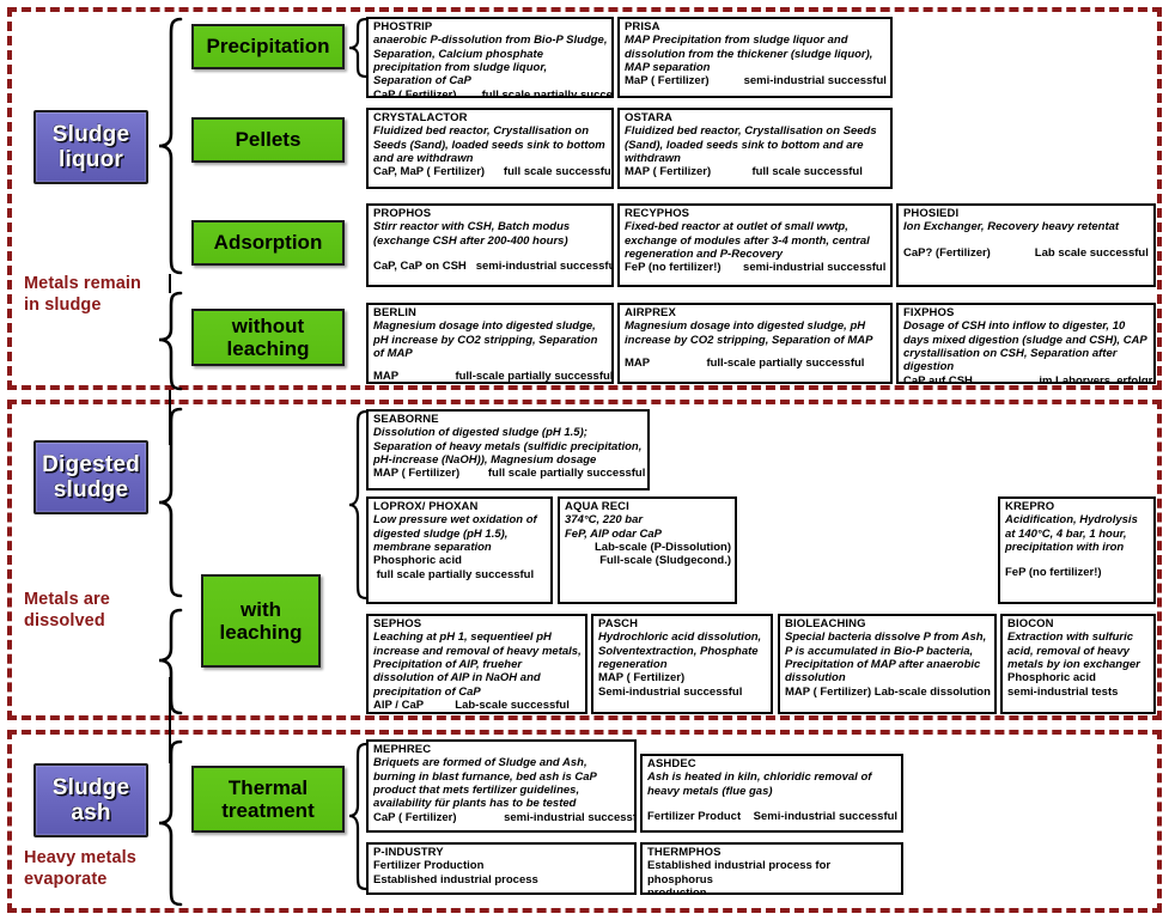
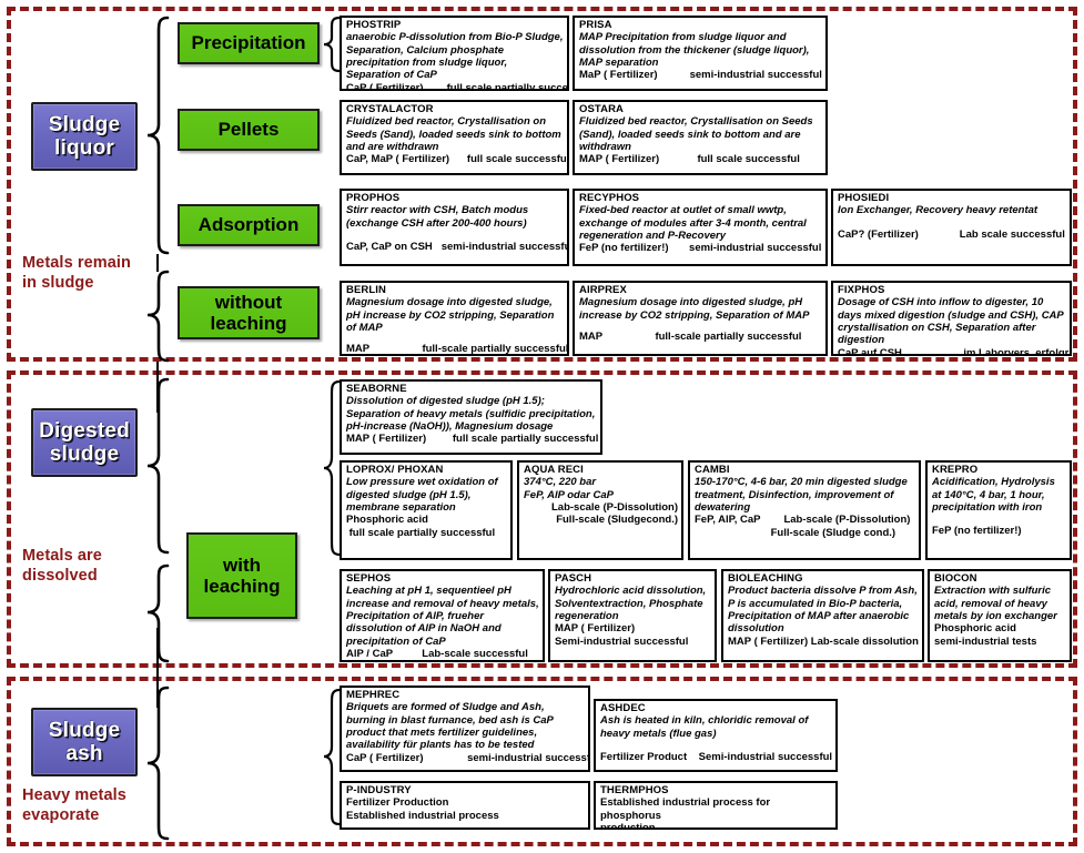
  Sludge
  liquor
  Digested
  sludge
  Sludge
  ash
  Metals remain
  in sludge
  Metals are
  dissolved
  Heavy metals
  evaporate
  Precipitation
  Pellets
  Adsorption
  without
  leaching
  with
  leaching
- Thermal
- treatment
  PHOSTRIP
  anaerobic P-dissolution from Bio-P Sludge, Separation, Calcium phosphate precipitation from sludge liquor, Separation of CaP
  CaP ( Fertilizer) full scale partially succe
  PRISA
  MAP Precipitation from sludge liquor and dissolution from the thickener (sludge liquor), MAP separation
  MaP ( Fertilizer) semi-industrial successful
  CRYSTALACTOR
  Fluidized bed reactor, Crystallisation on Seeds (Sand), loaded seeds sink to bottom and are withdrawn
  CaP, MaP ( Fertilizer) full scale successfu
  OSTARA
  Fluidized bed reactor, Crystallisation on Seeds (Sand), loaded seeds sink to bottom and are withdrawn
  MAP ( Fertilizer) full scale successful
  PROPHOS
  Stirr reactor with CSH, Batch modus (exchange CSH after 200-400 hours)
  CaP, CaP on CSH semi-industrial successf
  RECYPHOS
  Fixed-bed reactor at outlet of small wwtp, exchange of modules after 3-4 month, central regeneration and P-Recovery
  FeP (no fertilizer!) semi-industrial successful
  PHOSIEDI
  Ion Exchanger, Recovery heavy retentat
  CaP? (Fertilizer) Lab scale successful
  BERLIN
  Magnesium dosage into digested sludge, pH increase by CO2 stripping, Separation of MAP
  MAP full-scale partially successfu
  AIRPREX
  Magnesium dosage into digested sludge, pH increase by CO2 stripping, Separation of MAP
  MAP full-scale partially successful
  FIXPHOS
  Dosage of CSH into inflow to digester, 10 days mixed digestion (sludge and CSH), CAP crystallisation on CSH, Separation after digestion
  CaP auf CSH im Laborvers. erfolgr
  SEABORNE
  Dissolution of digested sludge (pH 1.5); Separation of heavy metals (sulfidic precipitation, pH-increase (NaOH)), Magnesium dosage
  MAP ( Fertilizer) full scale partially successful
  LOPROX/ PHOXAN
  Low pressure wet oxidation of digested sludge (pH 1.5), membrane separation
  Phosphoric acid
  full scale partially successful
  AQUA RECI
  374°C, 220 bar
  FeP, AlP odar CaP
  Lab-scale (P-Dissolution)
  Full-scale (Sludgecond.)
+ CAMBI
+ 150-170°C, 4-6 bar, 20 min digested sludge treatment, Disinfection, improvement of dewatering
+ FeP, AlP, CaP Lab-scale (P-Dissolution)
+ Full-scale (Sludge cond.)
  KREPRO
  Acidification, Hydrolysis at 140°C, 4 bar, 1 hour, precipitation with iron
  FeP (no fertilizer!)
  SEPHOS
  Leaching at pH 1, sequentieel pH increase and removal of heavy metals, Precipitation of AlP, frueher dissolution of AlP in NaOH and precipitation of CaP
  AlP / CaP Lab-scale successful
  PASCH
  Hydrochloric acid dissolution, Solventextraction, Phosphate regeneration
  MAP ( Fertilizer)
  Semi-industrial successful
  BIOLEACHING
- Special bacteria dissolve P from Ash, P is accumulated in Bio-P bacteria, Precipitation of MAP after anaerobic dissolution
+ Product bacteria dissolve P from Ash, P is accumulated in Bio-P bacteria, Precipitation of MAP after anaerobic dissolution
  MAP ( Fertilizer) Lab-scale dissolution
  BIOCON
  Extraction with sulfuric acid, removal of heavy metals by ion exchanger
  Phosphoric acid
  semi-industrial tests
  MEPHREC
  Briquets are formed of Sludge and Ash, burning in blast furnance, bed ash is CaP product that mets fertilizer guidelines, availability für plants has to be tested
  CaP ( Fertilizer) semi-industrial success
  ASHDEC
  Ash is heated in kiln, chloridic removal of heavy metals (flue gas)
  Fertilizer Product Semi-industrial successful
  P-INDUSTRY
  Fertilizer Production
  Established industrial process
  THERMPHOS
  Established industrial process for phosphorus
  production
